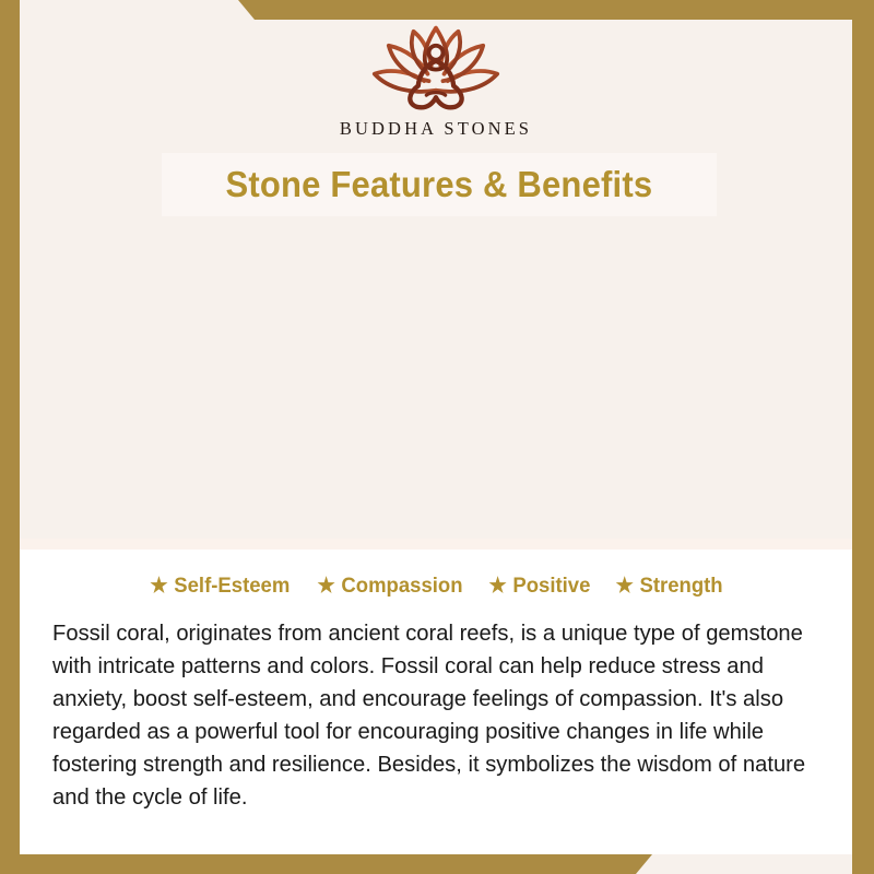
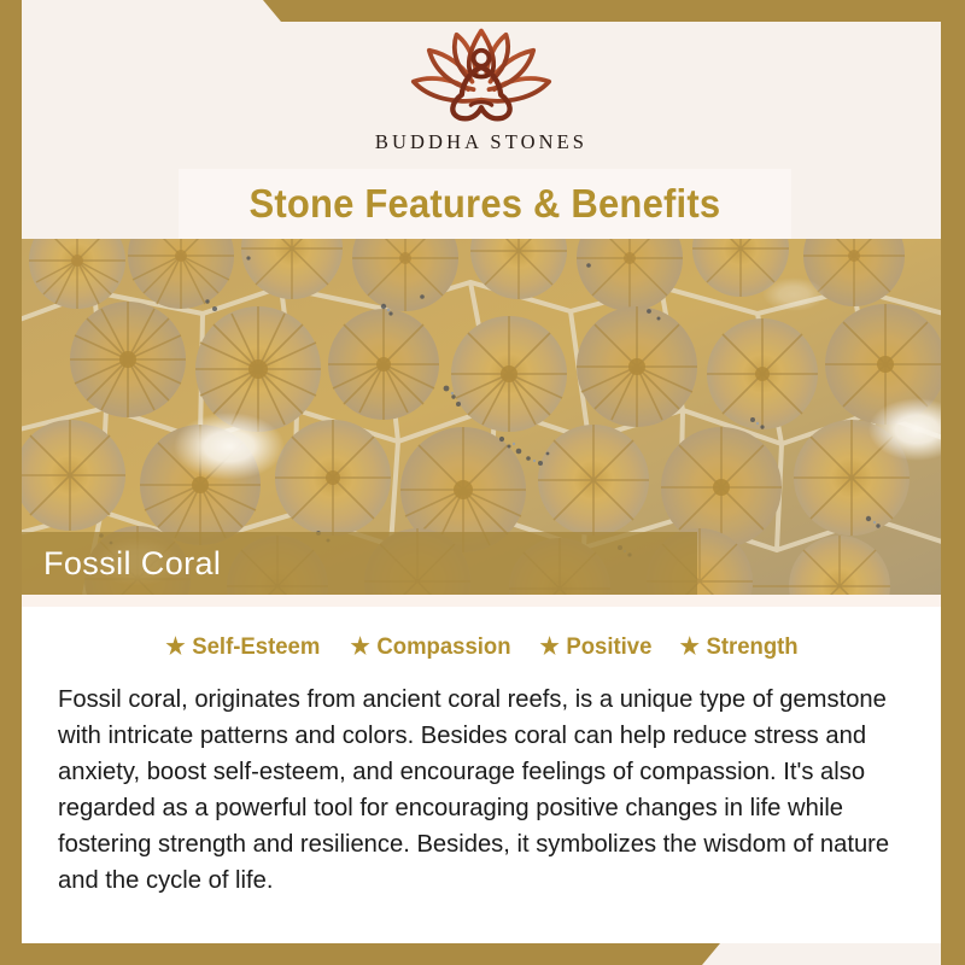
  BUDDHA STONES
  Stone Features & Benefits
+ Fossil Coral
  ★
  Self-Esteem
  ★
  Compassion
  ★
  Positive
  ★
  Strength
- Fossil coral, originates from ancient coral reefs, is a unique type of gemstone with intricate patterns and colors. Fossil coral can help reduce stress and anxiety, boost self-esteem, and encourage feelings of compassion. It's also regarded as a powerful tool for encouraging positive changes in life while fostering strength and resilience. Besides, it symbolizes the wisdom of nature and the cycle of life.
+ Fossil coral, originates from ancient coral reefs, is a unique type of gemstone with intricate patterns and colors. Besides coral can help reduce stress and anxiety, boost self-esteem, and encourage feelings of compassion. It's also regarded as a powerful tool for encouraging positive changes in life while fostering strength and resilience. Besides, it symbolizes the wisdom of nature and the cycle of life.
